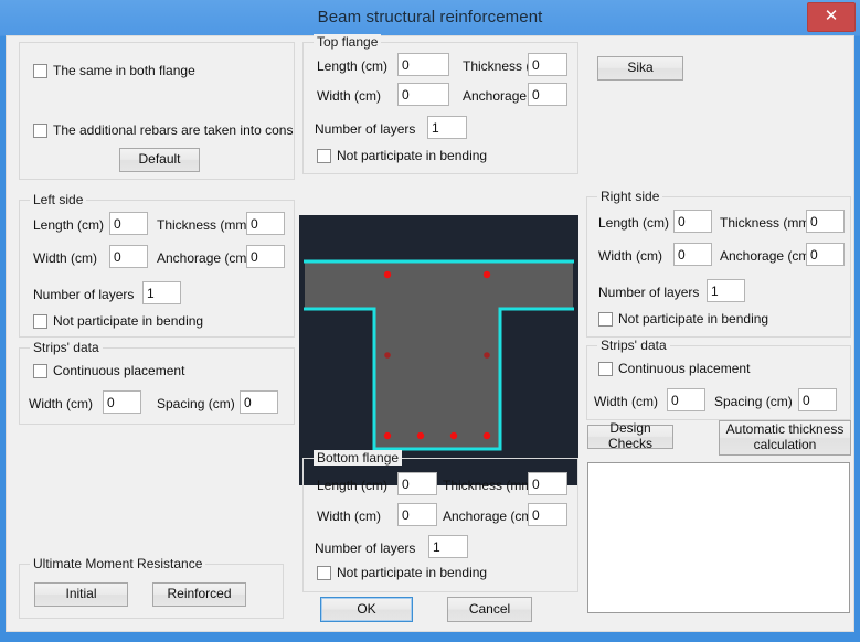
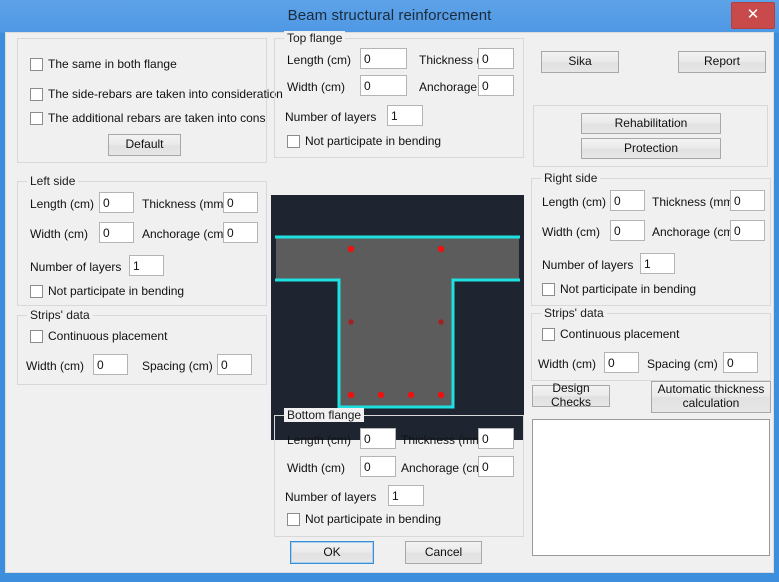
  Beam structural reinforcement
  ✕
  The same in both flange
+ The side-rebars are taken into consideration
  The additional rebars are taken into cons
  Default
  Top flange
  Length (cm)
  0
  0
  Width (cm)
  0
  0
  Number of layers
  1
  Not participate in bending
  Sika
+ Report
+ Rehabilitation
+ Protection
  Left side
  Length (cm)
  0
  Thickness (mm
  0
  Width (cm)
  0
  Anchorage (cm
  0
  Number of layers
  1
  Not participate in bending
  Strips' data
  Continuous placement
  Width (cm)
  0
  Spacing (cm)
  0
- Ultimate Moment Resistance
- Initial
- Reinforced
  Right side
  Length (cm)
  0
  Thickness (mm
  0
  Width (cm)
  0
  Anchorage (cm
  0
  Number of layers
  1
  Not participate in bending
  Strips' data
  Continuous placement
  Width (cm)
  0
  Spacing (cm)
  0
  Design Checks
  Automatic thickness calculation
  Bottom flange
  Length (cm)
  0
  Thickness (m
  0
  Width (cm)
  0
  Anchorage (c
  0
  Number of layers
  1
  Not participate in bending
  OK
  Cancel
